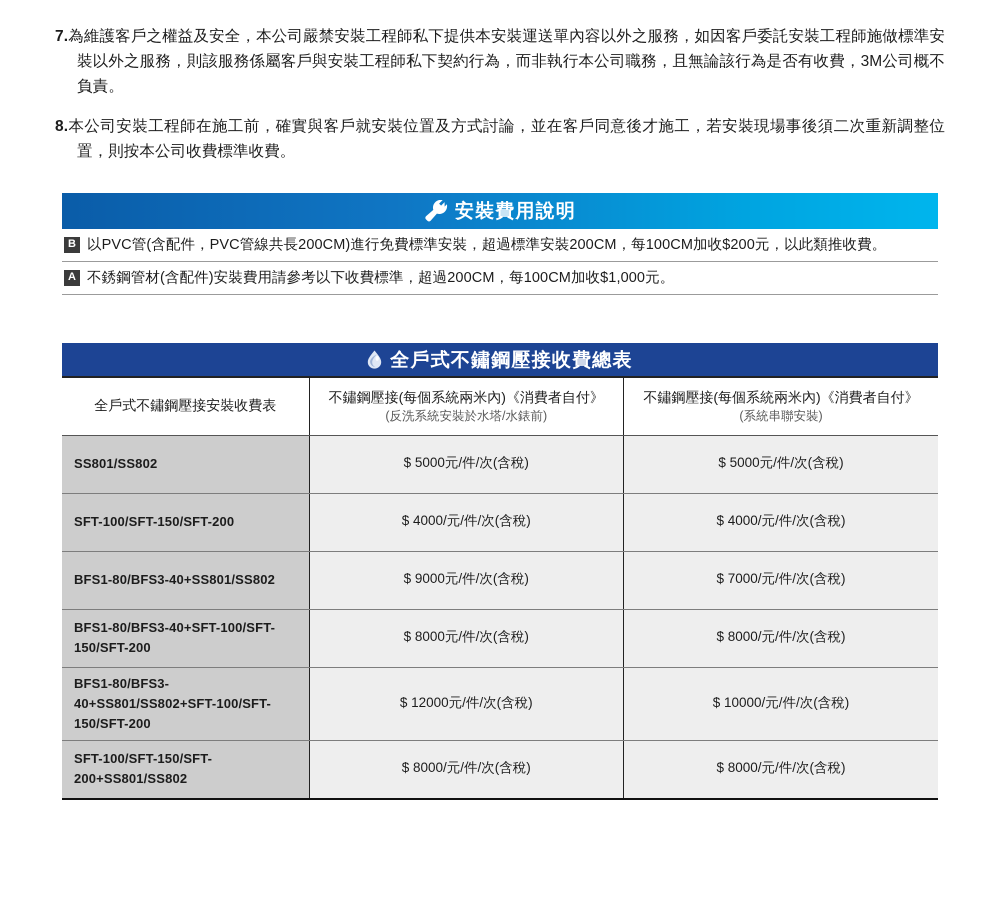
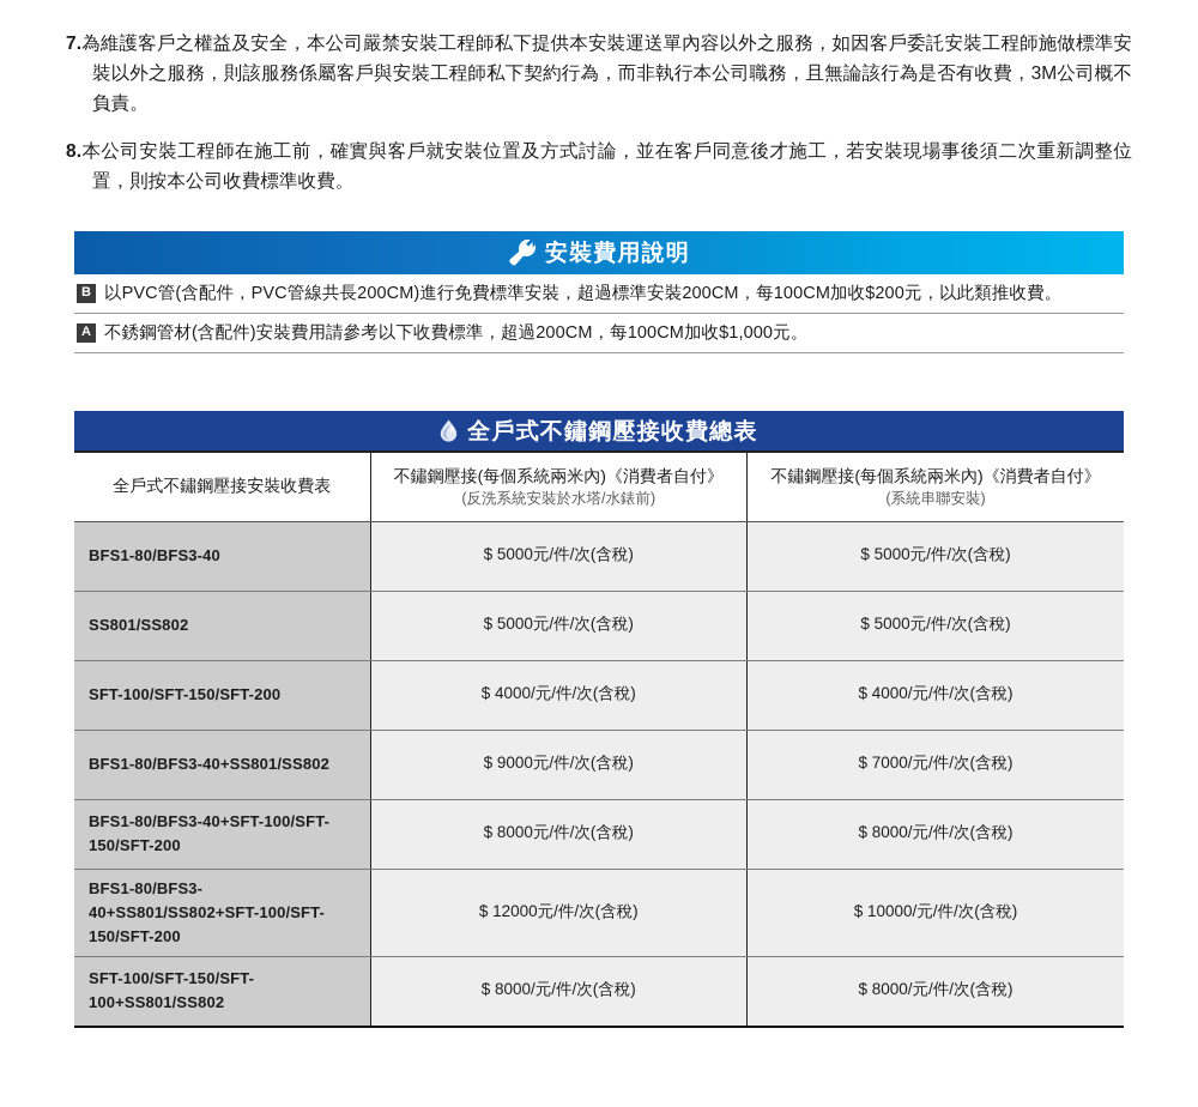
  7.為維護客戶之權益及安全，本公司嚴禁安裝工程師私下提供本安裝運送單內容以外之服務，如因客戶委託安裝工程師施做標準安裝以外之服務，則該服務係屬客戶與安裝工程師私下契約行為，而非執行本公司職務，且無論該行為是否有收費，3M公司概不負責。
  8.本公司安裝工程師在施工前，確實與客戶就安裝位置及方式討論，並在客戶同意後才施工，若安裝現場事後須二次重新調整位置，則按本公司收費標準收費。
  安裝費用說明
  B
  以PVC管(含配件，PVC管線共長200CM)進行免費標準安裝，超過標準安裝200CM，每100CM加收$200元，以此類推收費。
  A
  不銹鋼管材(含配件)安裝費用請參考以下收費標準，超過200CM，每100CM加收$1,000元。
  全戶式不鏽鋼壓接收費總表
  全戶式不鏽鋼壓接安裝收費表	不鏽鋼壓接(每個系統兩米內)《消費者自付》 (反洗系統安裝於水塔/水錶前)	不鏽鋼壓接(每個系統兩米內)《消費者自付》 (系統串聯安裝)
+ BFS1-80/BFS3-40	$ 5000元/件/次(含稅)	$ 5000元/件/次(含稅)
  SS801/SS802	$ 5000元/件/次(含稅)	$ 5000元/件/次(含稅)
  SFT-100/SFT-150/SFT-200	$ 4000/元/件/次(含稅)	$ 4000/元/件/次(含稅)
  BFS1-80/BFS3-40+SS801/SS802	$ 9000元/件/次(含稅)	$ 7000/元/件/次(含稅)
  BFS1-80/BFS3-40+SFT-100/SFT-150/SFT-200	$ 8000元/件/次(含稅)	$ 8000/元/件/次(含稅)
  BFS1-80/BFS3-40+SS801/SS802+SFT-100/SFT-150/SFT-200	$ 12000元/件/次(含稅)	$ 10000/元/件/次(含稅)
- SFT-100/SFT-150/SFT-200+SS801/SS802	$ 8000/元/件/次(含稅)	$ 8000/元/件/次(含稅)
+ SFT-100/SFT-150/SFT-100+SS801/SS802	$ 8000/元/件/次(含稅)	$ 8000/元/件/次(含稅)
